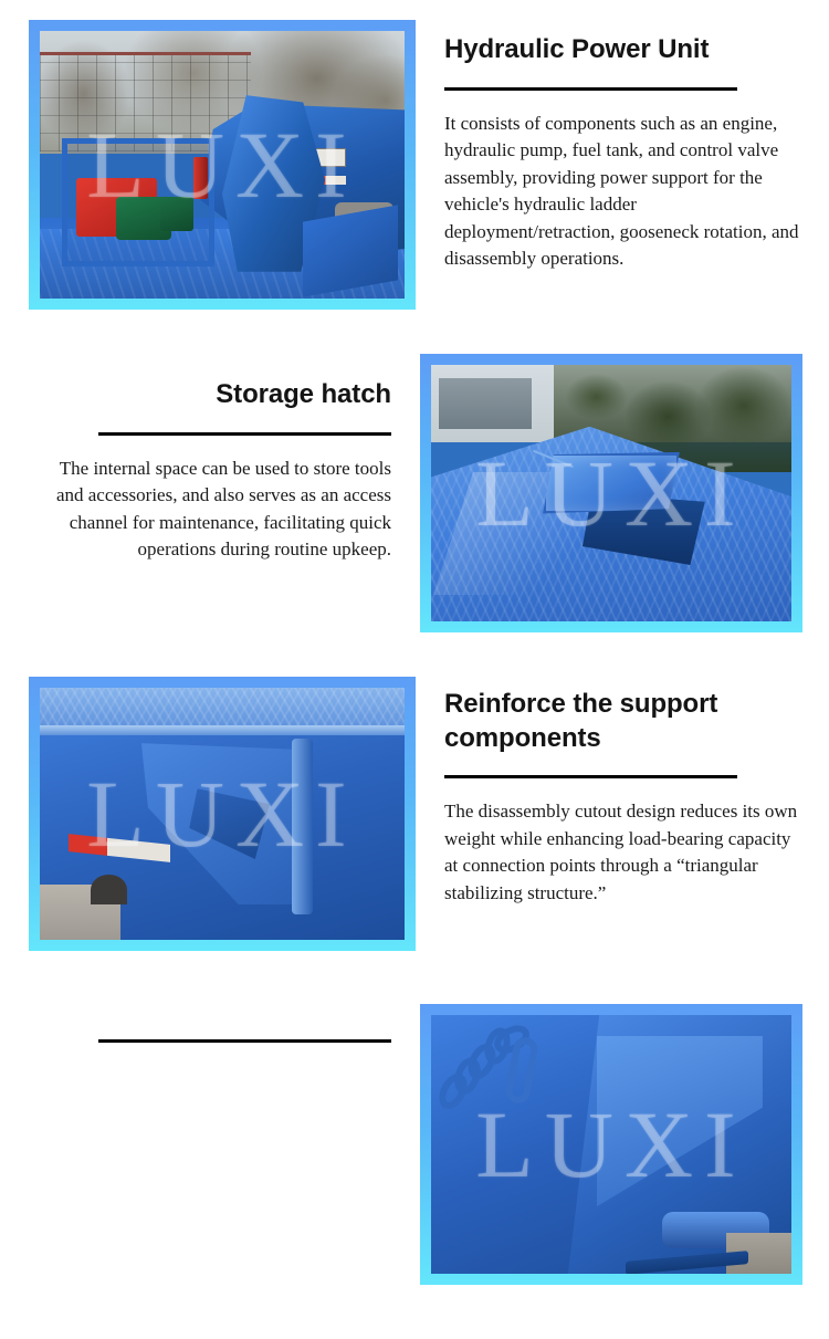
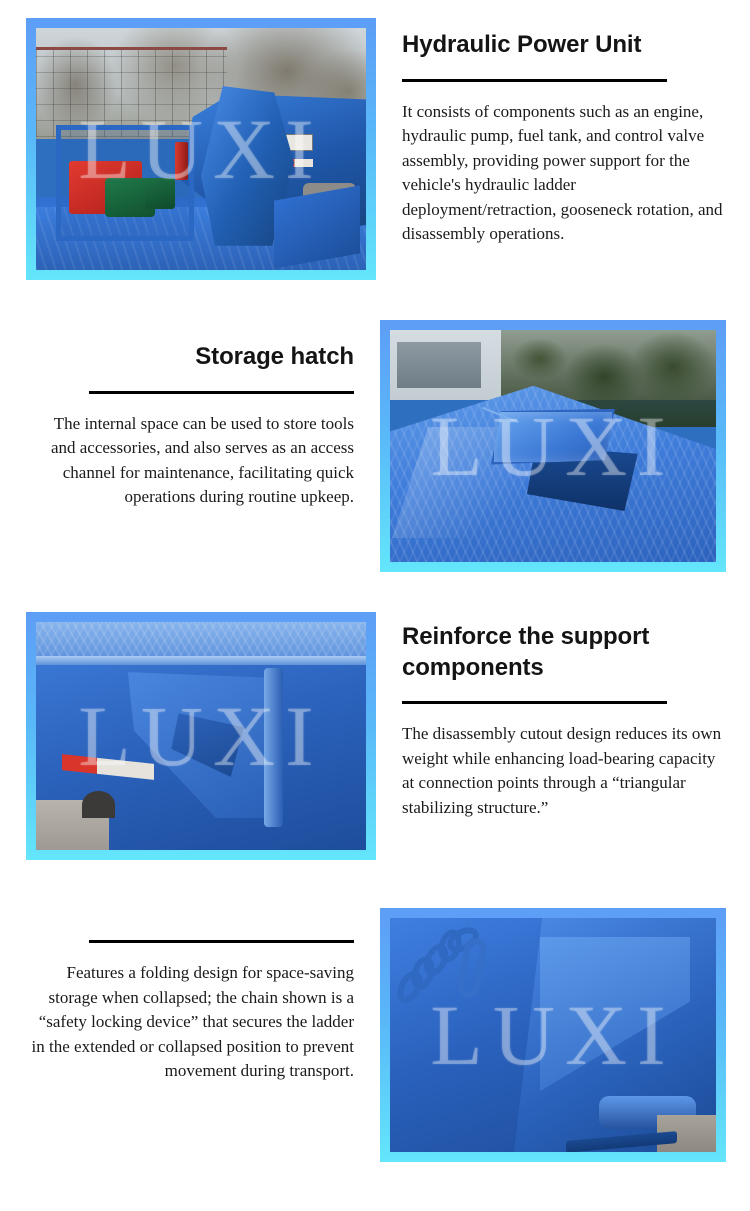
  LUXI
  Hydraulic Power Unit
  It consists of components such as an engine, hydraulic pump, fuel tank, and control valve assembly, providing power support for the vehicle's hydraulic ladder deployment/retraction, gooseneck rotation, and disassembly operations.
  LUXI
  Storage hatch
  The internal space can be used to store tools and accessories, and also serves as an access channel for maintenance, facilitating quick operations during routine upkeep.
  LUXI
  Reinforce the support components
  The disassembly cutout design reduces its own weight while enhancing load-bearing capacity at connection points through a “triangular stabilizing structure.”
  LUXI
+ Features a folding design for space-saving storage when collapsed; the chain shown is a “safety locking device” that secures the ladder in the extended or collapsed position to prevent movement during transport.
